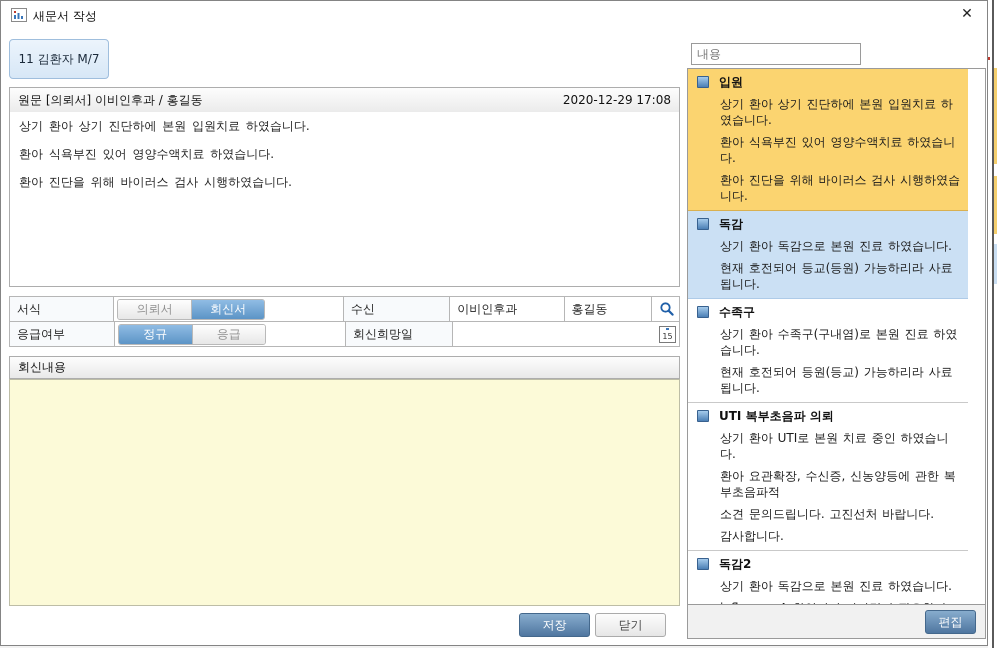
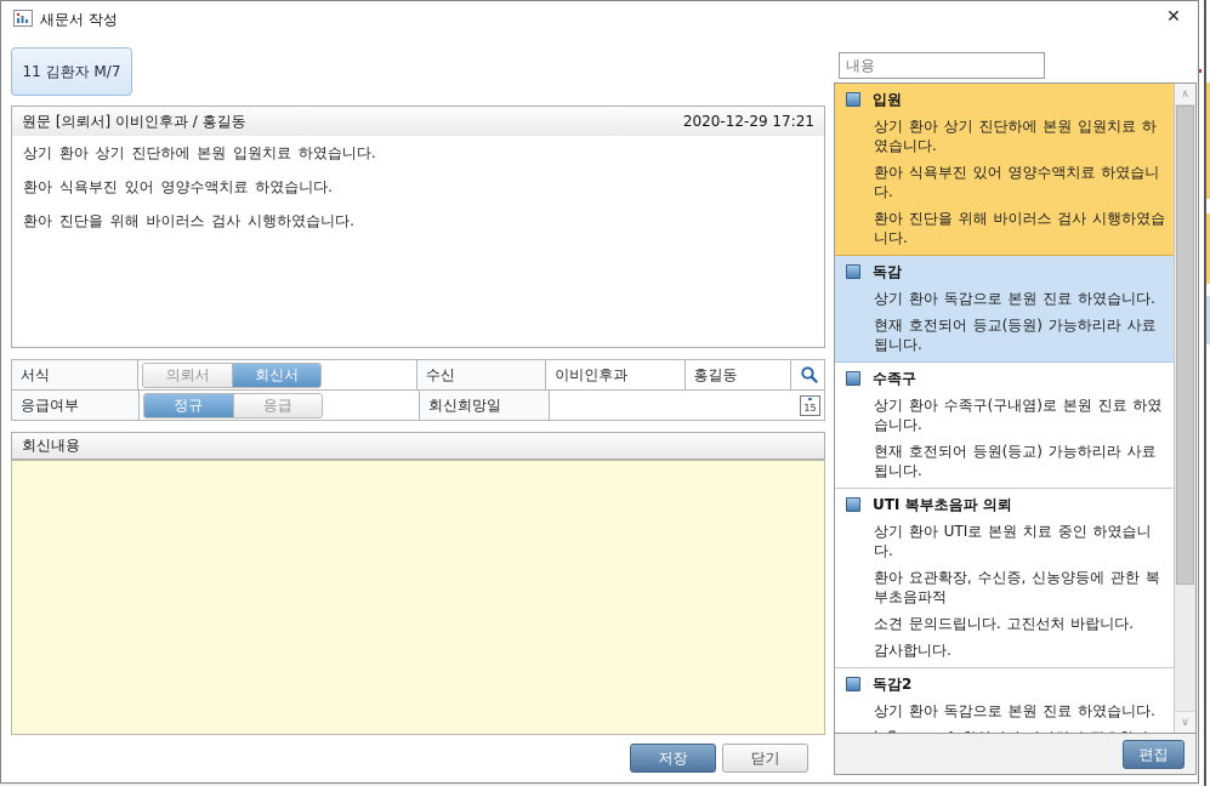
  새문서 작성
  ✕
  11 김환자 M/7
  원문 [의뢰서] 이비인후과 / 홍길동
- 2020-12-29 17:08
+ 2020-12-29 17:21
  상기 환아 상기 진단하에 본원 입원치료 하였습니다.
  환아 식욕부진 있어 영양수액치료 하였습니다.
  환아 진단을 위해 바이러스 검사 시행하였습니다.
  서식
  의뢰서
  회신서
  수신
  이비인후과
  홍길동
  응급여부
  정규
  응급
  회신희망일
  15
  회신내용
  저장
  닫기
  내용
  입원
  상기 환아 상기 진단하에 본원 입원치료 하였습니다.
  환아 식욕부진 있어 영양수액치료 하였습니다.
  환아 진단을 위해 바이러스 검사 시행하였습니다.
  독감
  상기 환아 독감으로 본원 진료 하였습니다.
  현재 호전되어 등교(등원) 가능하리라 사료됩니다.
  수족구
  상기 환아 수족구(구내염)로 본원 진료 하였습니다.
  현재 호전되어 등원(등교) 가능하리라 사료됩니다.
  UTI 복부초음파 의뢰
  상기 환아 UTI로 본원 치료 중인 하였습니다.
  환아 요관확장, 수신증, 신농양등에 관한 복부초음파적
  소견 문의드립니다. 고진선처 바랍니다.
  감사합니다.
  독감2
  상기 환아 독감으로 본원 진료 하였습니다.
+ ∧
+ ∨
  편집
